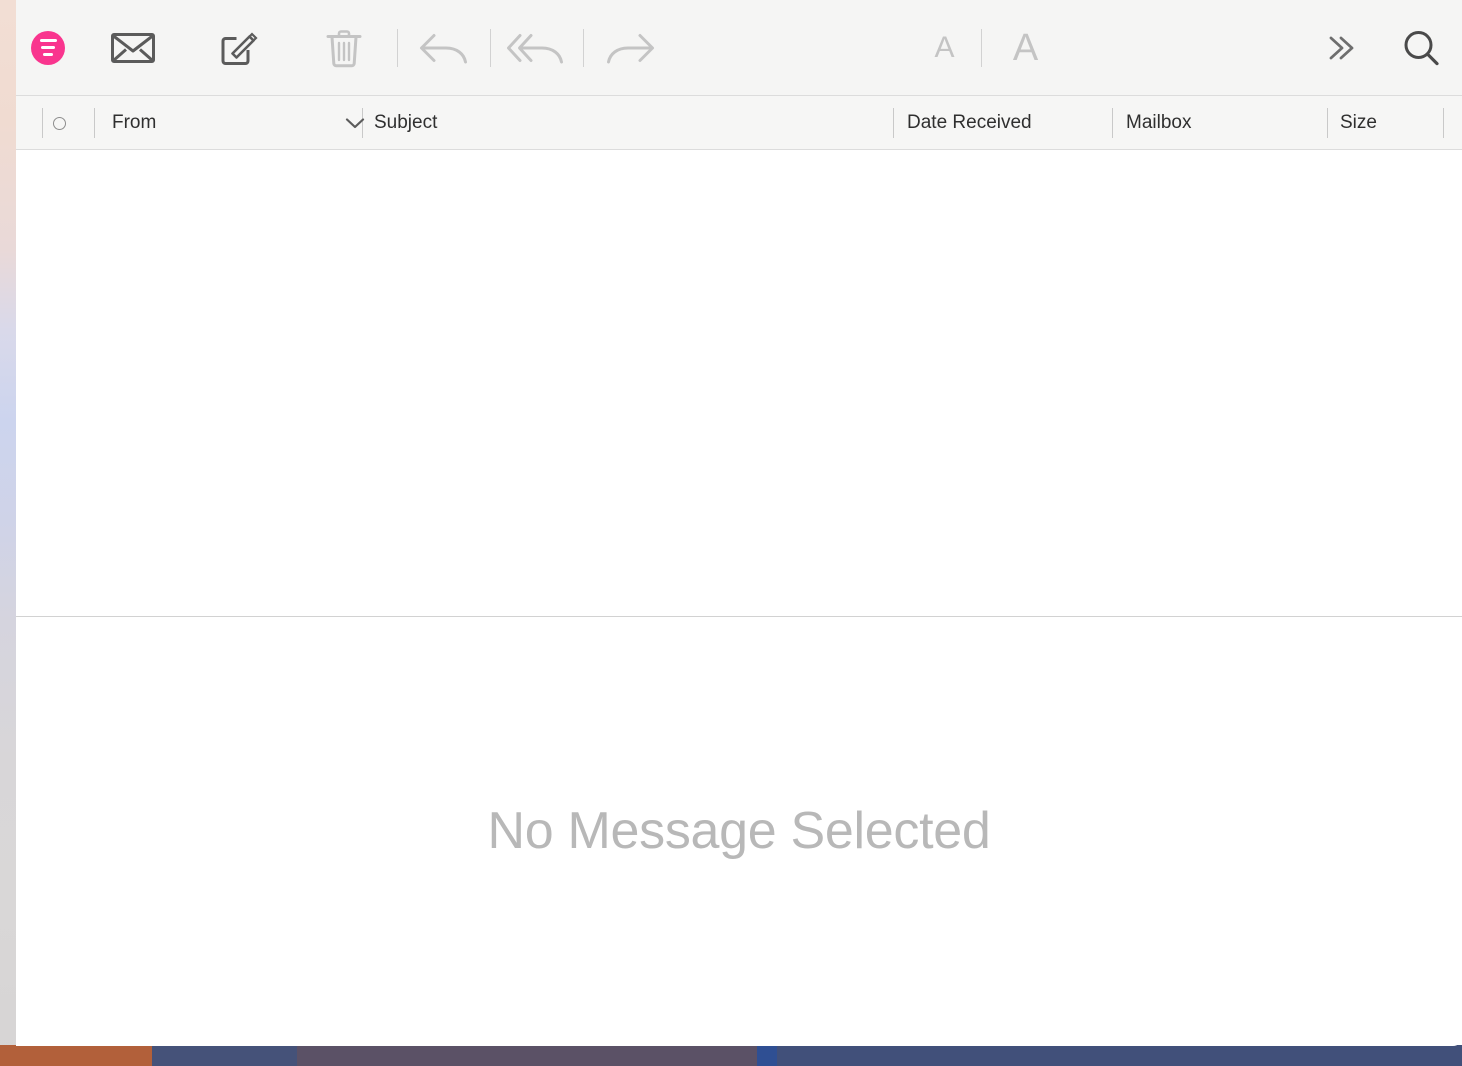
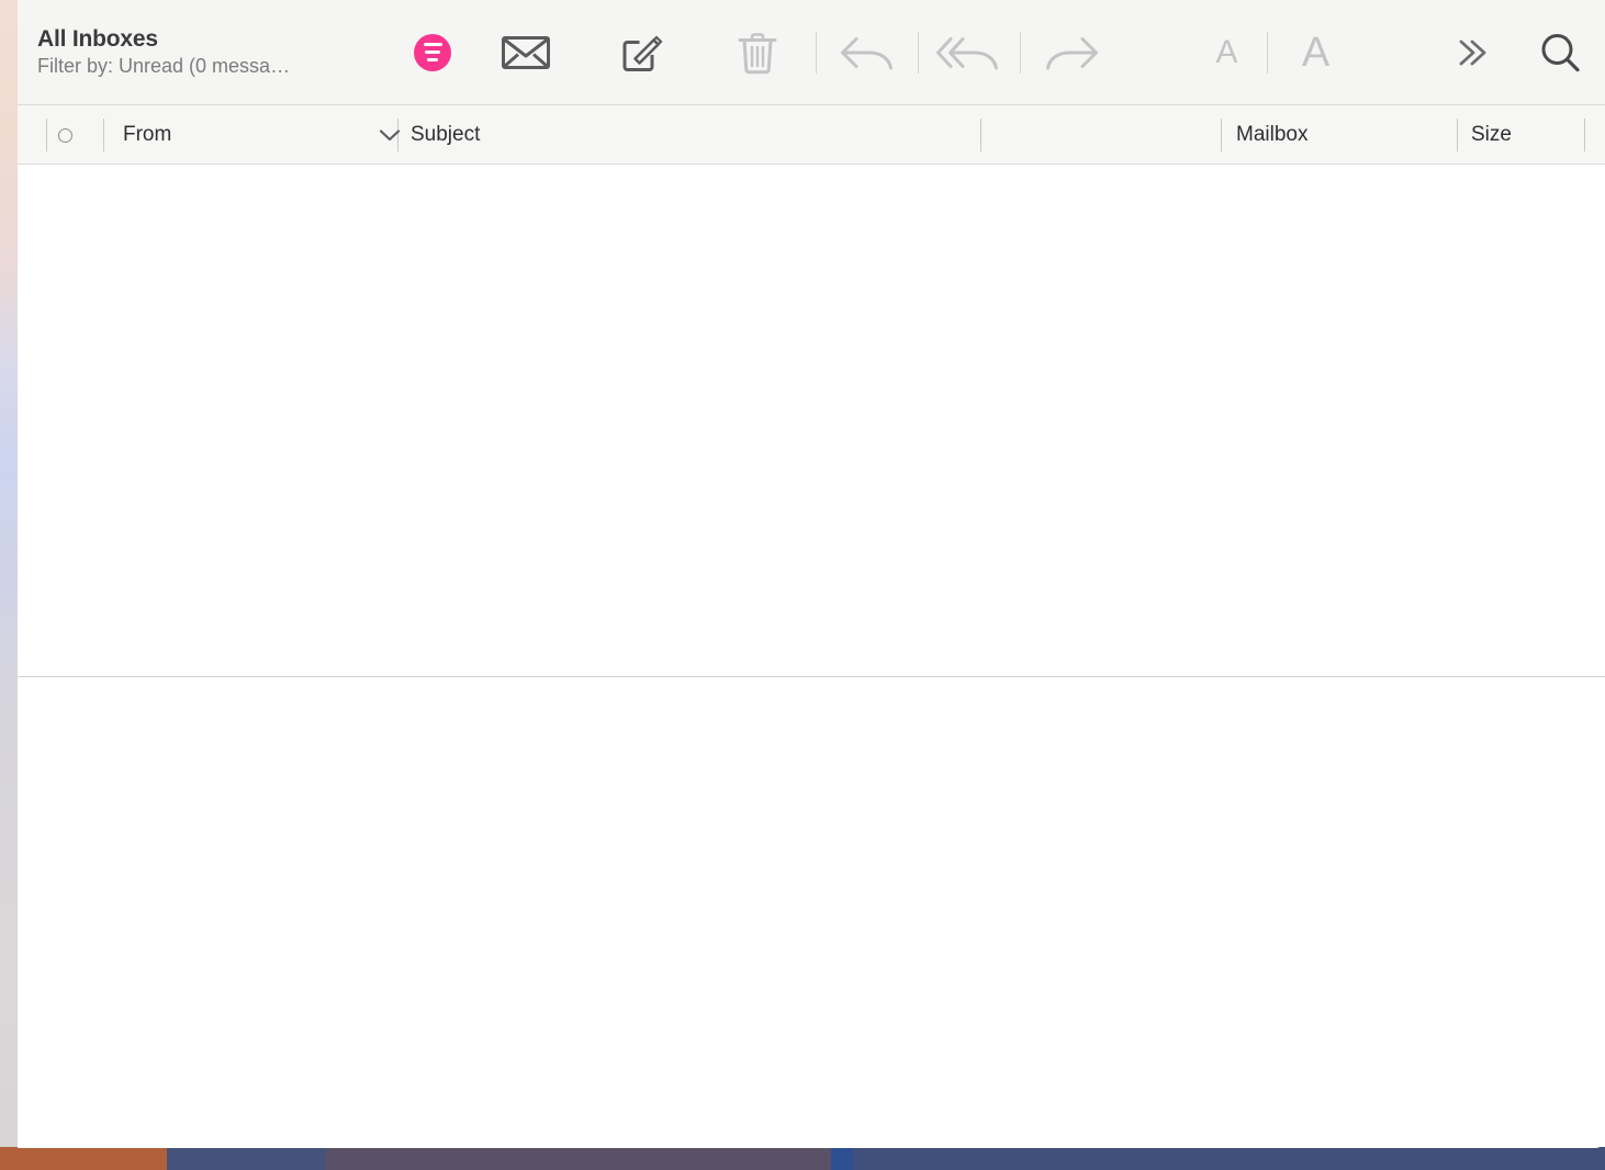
+ All Inboxes
+ Filter by: Unread (0 messa…
  A
  A
  From
  Subject
- Date Received
  Mailbox
  Size
- No Message Selected
